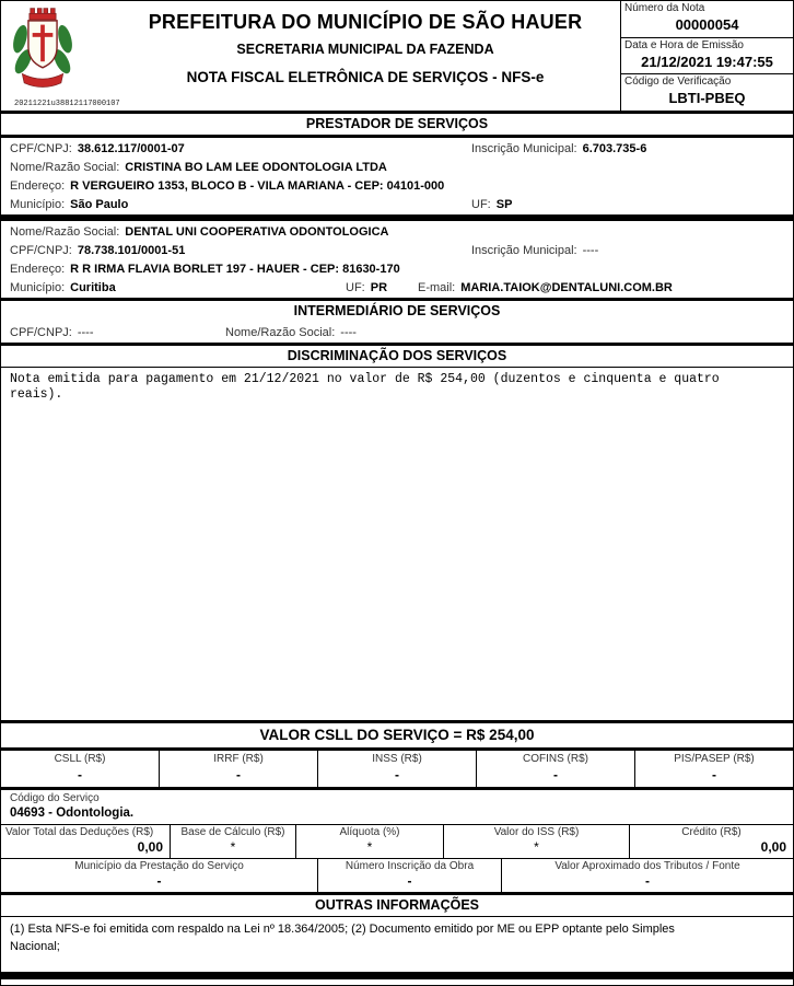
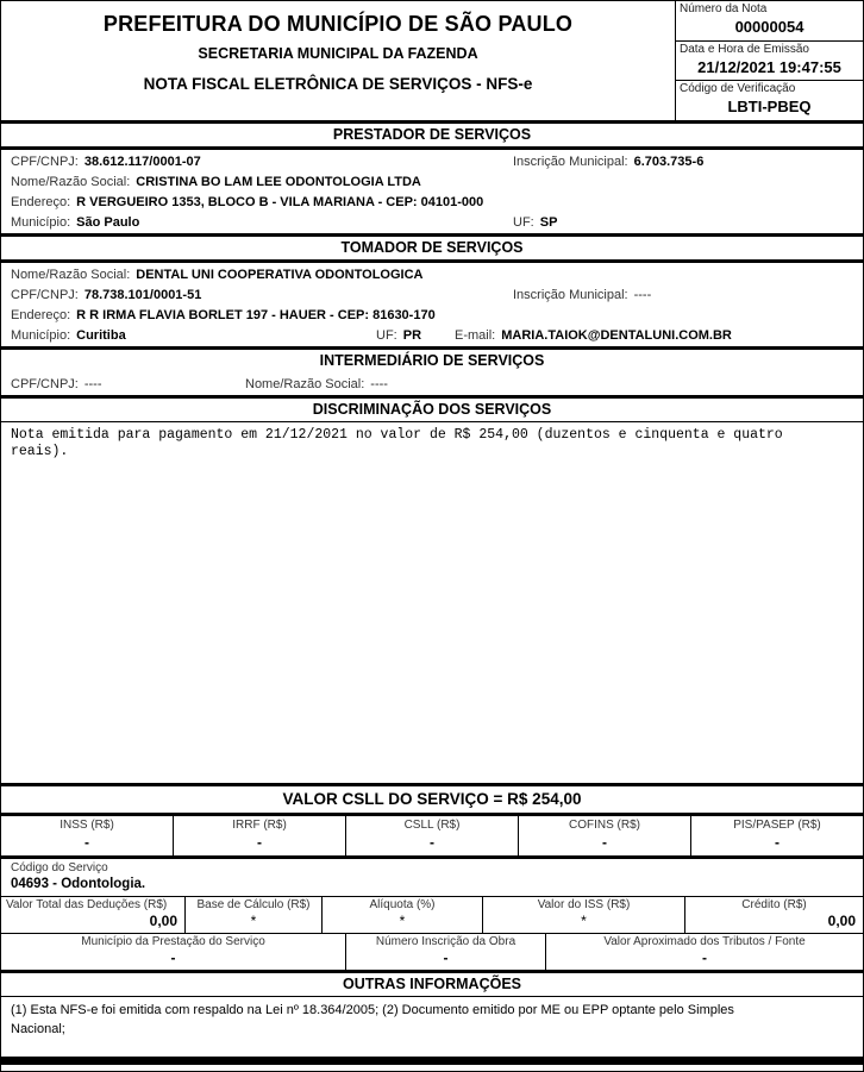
- 20211221u38812117000107
- PREFEITURA DO MUNICÍPIO DE SÃO HAUER
+ PREFEITURA DO MUNICÍPIO DE SÃO PAULO
  SECRETARIA MUNICIPAL DA FAZENDA
  NOTA FISCAL ELETRÔNICA DE SERVIÇOS - NFS-e
  Número da Nota
  00000054
  Data e Hora de Emissão
  21/12/2021 19:47:55
  Código de Verificação
  LBTI-PBEQ
  PRESTADOR DE SERVIÇOS
  CPF/CNPJ:
  38.612.117/0001-07
  Inscrição Municipal:
  6.703.735-6
  Nome/Razão Social:
  CRISTINA BO LAM LEE ODONTOLOGIA LTDA
  Endereço:
  R VERGUEIRO 1353, BLOCO B - VILA MARIANA - CEP: 04101-000
  Município:
  São Paulo
  UF:
  SP
+ TOMADOR DE SERVIÇOS
  Nome/Razão Social:
  DENTAL UNI COOPERATIVA ODONTOLOGICA
  CPF/CNPJ:
  78.738.101/0001-51
  Inscrição Municipal:
  ----
  Endereço:
  R R IRMA FLAVIA BORLET 197 - HAUER - CEP: 81630-170
  Município:
  Curitiba
  UF:
  PR
  E-mail:
  MARIA.TAIOK@DENTALUNI.COM.BR
  INTERMEDIÁRIO DE SERVIÇOS
  CPF/CNPJ:
  ----
  Nome/Razão Social:
  ----
  DISCRIMINAÇÃO DOS SERVIÇOS
  Nota emitida para pagamento em 21/12/2021 no valor de R$ 254,00 (duzentos e cinquenta e quatro
  reais).
  VALOR CSLL DO SERVIÇO = R$ 254,00
- CSLL (R$)
+ INSS (R$)
  -
  IRRF (R$)
  -
- INSS (R$)
+ CSLL (R$)
  -
  COFINS (R$)
  -
  PIS/PASEP (R$)
  -
  Código do Serviço
  04693 - Odontologia.
  Valor Total das Deduções (R$)
  0,00
  Base de Cálculo (R$)
  *
  Alíquota (%)
  *
  Valor do ISS (R$)
  *
  Crédito (R$)
  0,00
  Município da Prestação do Serviço
  -
  Número Inscrição da Obra
  -
  Valor Aproximado dos Tributos / Fonte
  -
  OUTRAS INFORMAÇÕES
  (1) Esta NFS-e foi emitida com respaldo na Lei nº 18.364/2005; (2) Documento emitido por ME ou EPP optante pelo Simples Nacional;
